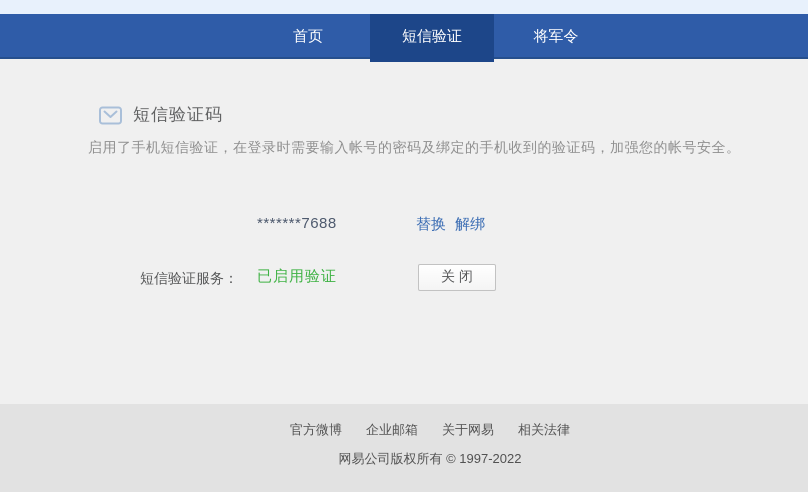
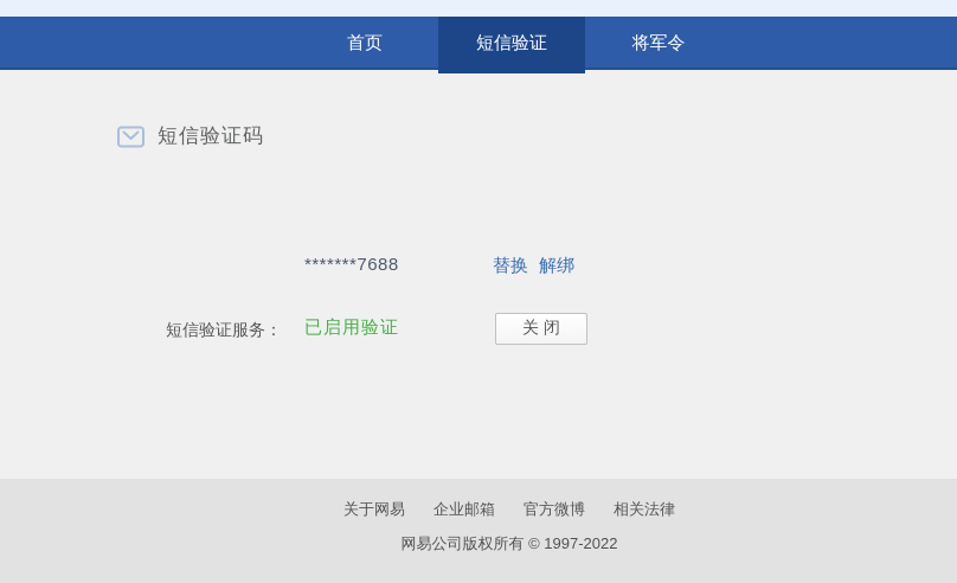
  首页
  短信验证
  将军令
  短信验证码
- 启用了手机短信验证，在登录时需要输入帐号的密码及绑定的手机收到的验证码，加强您的帐号安全。
  *******7688
  替换 解绑
  短信验证服务：
  已启用验证
  关 闭
- 官方微博
+ 关于网易
  企业邮箱
- 关于网易
+ 官方微博
  相关法律
  网易公司版权所有 © 1997-2022
